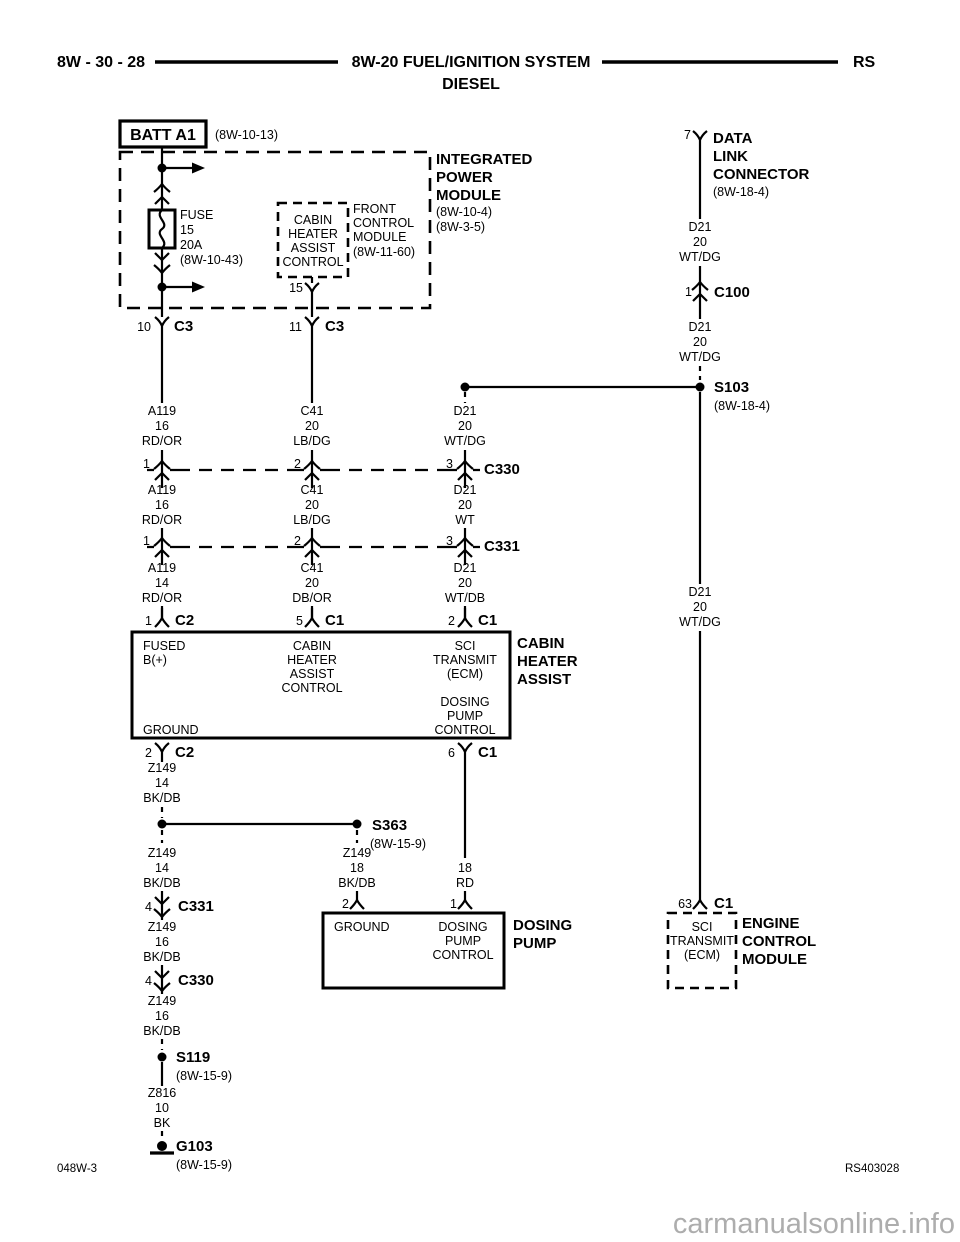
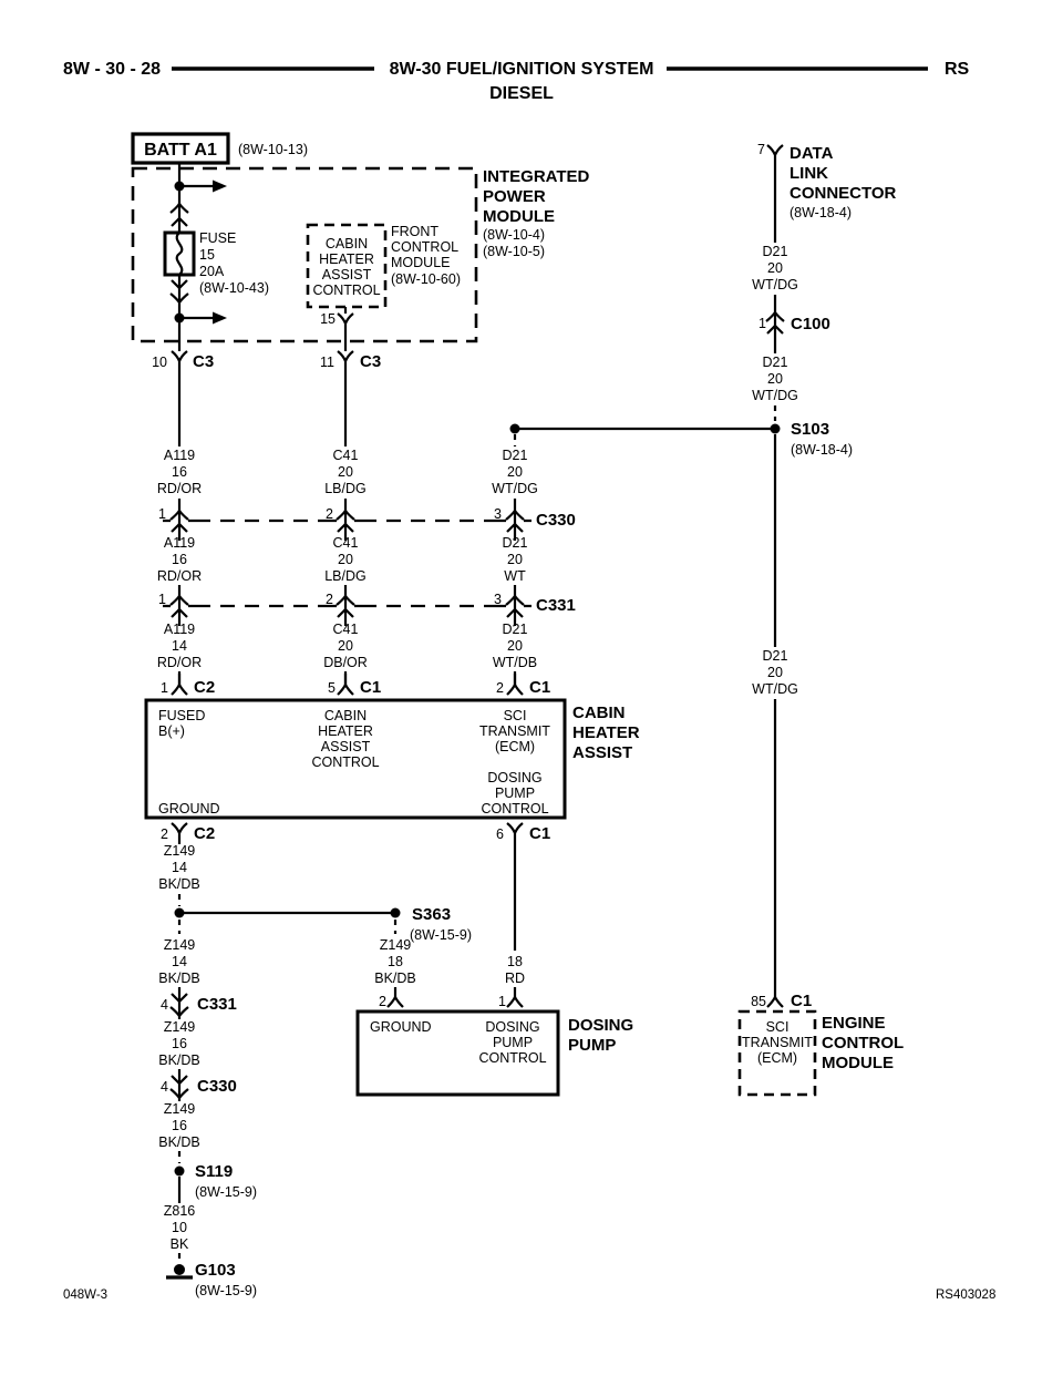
  8W - 30 - 28
- 8W-20 FUEL/IGNITION SYSTEM
+ 8W-30 FUEL/IGNITION SYSTEM
  RS
  DIESEL
  BATT A1
  (8W-10-13)
  INTEGRATED
  POWER
  MODULE
  (8W-10-4)
- (8W-3-5)
+ (8W-10-5)
  FUSE
  15
  20A
  (8W-10-43)
  CABIN
  HEATER
  ASSIST
  CONTROL
  FRONT
  CONTROL
  MODULE
- (8W-11-60)
+ (8W-10-60)
  15
  10
  C3
  11
  C3
  A119
  16
  RD/OR
  A119
  16
  RD/OR
  A119
  14
  RD/OR
  C41
  20
  LB/DG
  C41
  20
  LB/DG
  C41
  20
  DB/OR
  D21
  20
  WT/DG
  D21
  20
  WT
  D21
  20
  WT/DB
  1
  2
  3
  C330
  1
  2
  3
  C331
  1
  C2
  5
  C1
  2
  C1
  FUSED
  B(+)
  CABIN
  HEATER
  ASSIST
  CONTROL
  SCI
  TRANSMIT
  (ECM)
  DOSING
  PUMP
  CONTROL
  GROUND
  CABIN
  HEATER
  ASSIST
  2
  C2
  6
  C1
  Z149
  14
  BK/DB
  S363
  (8W-15-9)
  Z149
  14
  BK/DB
  4
  C331
  Z149
  16
  BK/DB
  4
  C330
  Z149
  16
  BK/DB
  S119
  (8W-15-9)
  Z816
  10
  BK
  G103
  (8W-15-9)
  Z149
  18
  BK/DB
  2
  18
  RD
  1
  GROUND
  DOSING
  PUMP
  CONTROL
  DOSING
  PUMP
  7
  DATA
  LINK
  CONNECTOR
  (8W-18-4)
  D21
  20
  WT/DG
  1
  C100
  D21
  20
  WT/DG
  S103
  (8W-18-4)
  D21
  20
  WT/DG
- 63
+ 85
  C1
  SCI
  TRANSMIT
  (ECM)
  ENGINE
  CONTROL
  MODULE
  048W-3
  RS403028
- carmanualsonline.info
